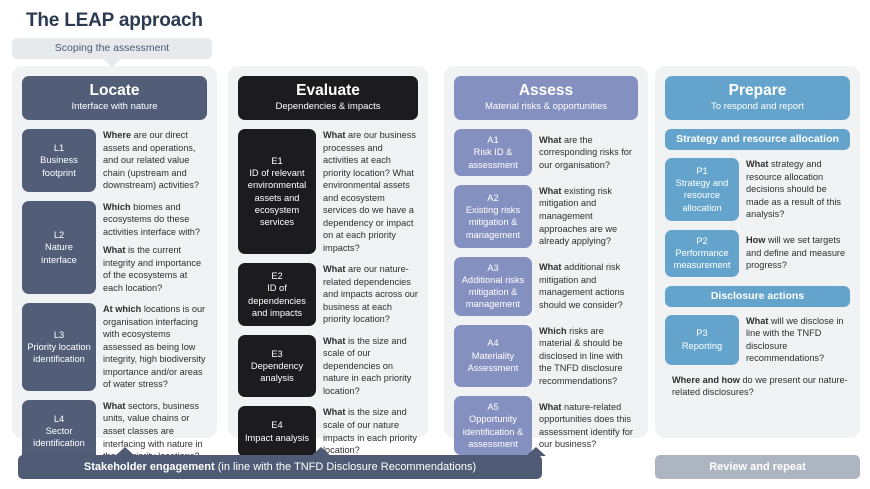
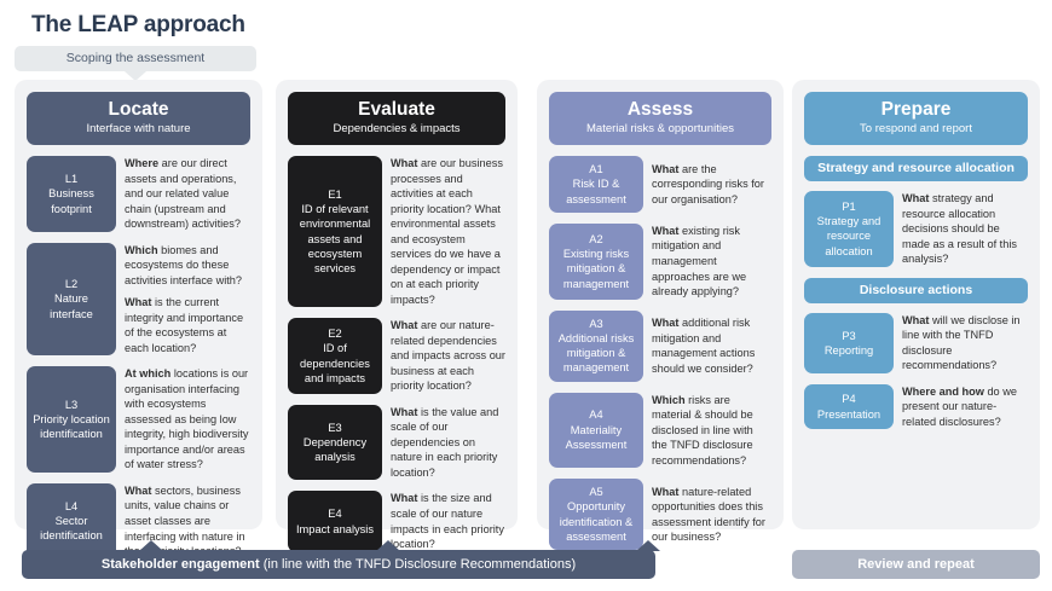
  The LEAP approach
  Scoping the assessment
  Locate
  Interface with nature
  L1
  Business
  footprint
  Where are our direct assets and operations, and our related value chain (upstream and downstream) activities?
  L2
  Nature
  interface
  Which biomes and ecosystems do these activities interface with?
  What is the current integrity and importance of the ecosystems at each location?
  L3
  Priority location
  identification
  At which locations is our organisation interfacing with ecosystems assessed as being low integrity, high biodiversity importance and/or areas of water stress?
  L4
  Sector
  identification
  What sectors, business units, value chains or asset classes are interfacing with nature in
  Evaluate
  Dependencies & impacts
  E1
  ID of relevant
  environmental
  assets and
  ecosystem
  services
  What are our business processes and activities at each priority location? What environmental assets and ecosystem services do we have a dependency or impact on at each priority impacts?
  E2
  ID of
  dependencies
  and impacts
  What are our nature-related dependencies and impacts across our business at each priority location?
  E3
  Dependency
  analysis
- What is the size and scale of our dependencies on nature in each priority location?
+ What is the value and scale of our dependencies on nature in each priority location?
  E4
  Impact analysis
  What is the size and scale of our nature impacts in each priority location?
  Assess
  Material risks & opportunities
  A1
  Risk ID &
  assessment
  What are the corresponding risks for our organisation?
  A2
  Existing risks
  mitigation &
  management
  What existing risk mitigation and management approaches are we already applying?
  A3
  Additional risks
  mitigation &
  management
  What additional risk mitigation and management actions should we consider?
  A4
  Materiality
  Assessment
  Which risks are material & should be disclosed in line with the TNFD disclosure recommendations?
  A5
  Opportunity
  identification &
  assessment
  What nature-related opportunities does this assessment identify for our business?
  Prepare
  To respond and report
  Strategy and resource allocation
  P1
  Strategy and
  resource
  allocation
  What strategy and resource allocation decisions should be made as a result of this analysis?
- P2
- Performance
- measurement
- How will we set targets and define and measure progress?
  Disclosure actions
  P3
  Reporting
  What will we disclose in line with the TNFD disclosure recommendations?
+ P4
+ Presentation
  Where and how do we present our nature-related disclosures?
  Stakeholder engagement (in line with the TNFD Disclosure Recommendations)
  Review and repeat
